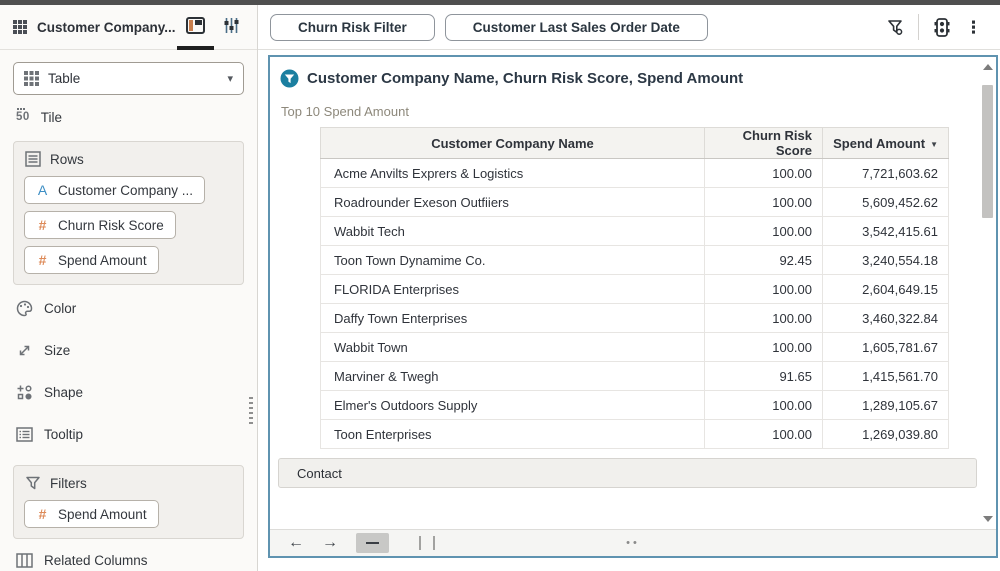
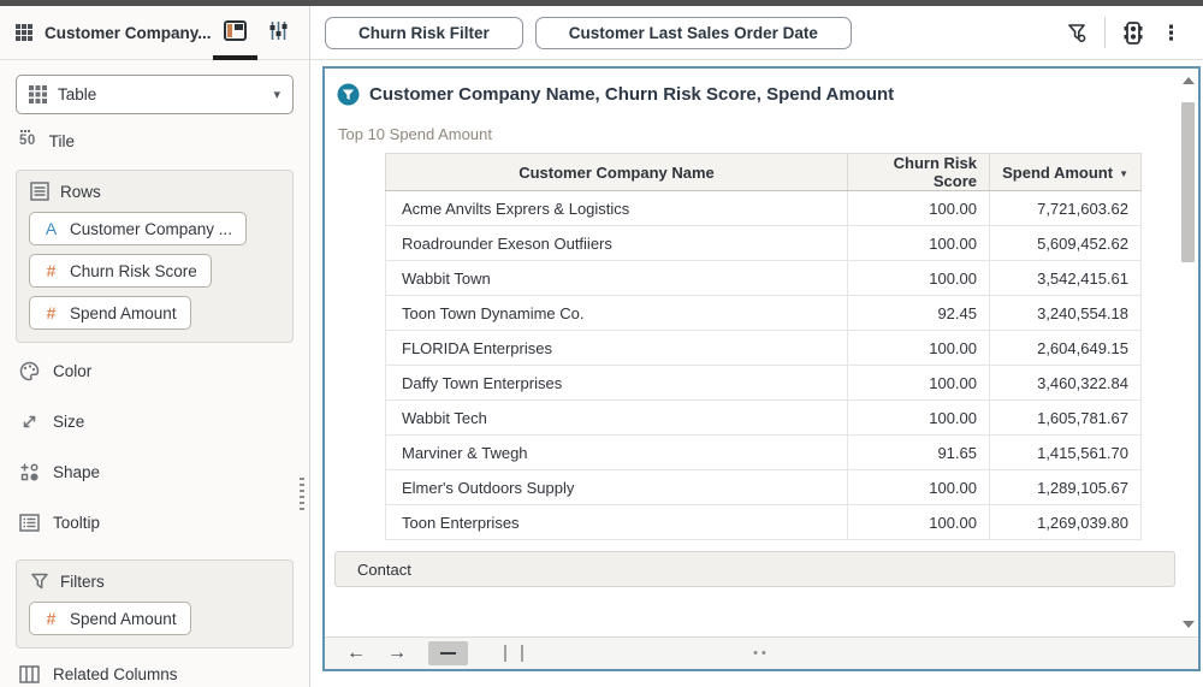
  Customer Company...
  Table
  ▾
  50
  Tile
  Rows
  A
  Customer Company ...
  #
  Churn Risk Score
  #
  Spend Amount
  Color
  Size
  Shape
  Tooltip
  Filters
  #
  Spend Amount
  Related Columns
  Churn Risk Filter
  Customer Last Sales Order Date
  ⋮
  Customer Company Name, Churn Risk Score, Spend Amount
  Top 10 Spend Amount
  Customer Company Name	Churn Risk Score	Spend Amount ▼
  Acme Anvilts Exprers & Logistics	100.00	7,721,603.62
  Roadrounder Exeson Outfiiers	100.00	5,609,452.62
- Wabbit Tech	100.00	3,542,415.61
+ Wabbit Town	100.00	3,542,415.61
  Toon Town Dynamime Co.	92.45	3,240,554.18
  FLORIDA Enterprises	100.00	2,604,649.15
  Daffy Town Enterprises	100.00	3,460,322.84
- Wabbit Town	100.00	1,605,781.67
+ Wabbit Tech	100.00	1,605,781.67
  Marviner & Twegh	91.65	1,415,561.70
  Elmer's Outdoors Supply	100.00	1,289,105.67
  Toon Enterprises	100.00	1,269,039.80
  Contact
  ←
  →
  ••
